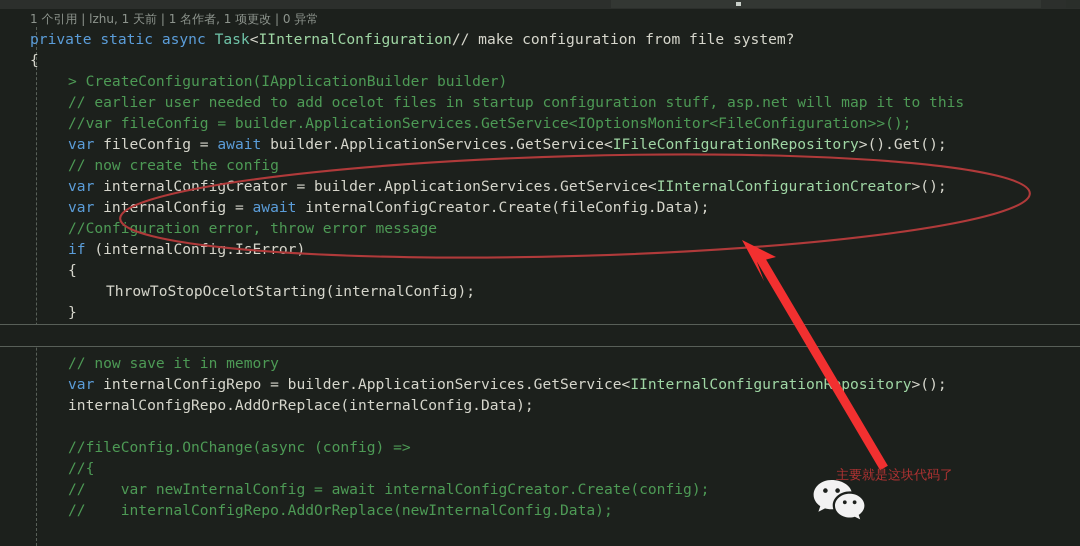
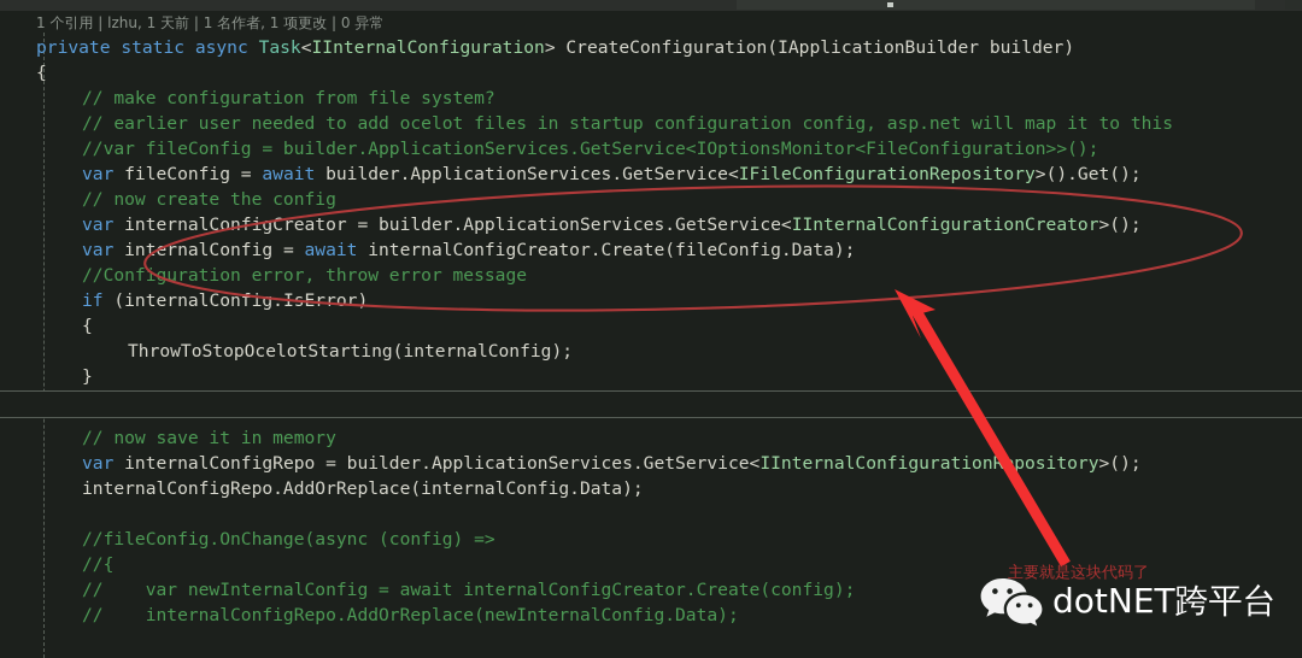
  1 个引用 | lzhu, 1 天前 | 1 名作者, 1 项更改 | 0 异常
- private static async Task<IInternalConfiguration// make configuration from file system?
+ private static async Task<IInternalConfiguration> CreateConfiguration(IApplicationBuilder builder)
  {
- > CreateConfiguration(IApplicationBuilder builder)
+ // make configuration from file system?
- // earlier user needed to add ocelot files in startup configuration stuff, asp.net will map it to this
+ // earlier user needed to add ocelot files in startup configuration config, asp.net will map it to this
  //var fileConfig = builder.ApplicationServices.GetService<IOptionsMonitor<FileConfiguration>>();
  var fileConfig = await builder.ApplicationServices.GetService<IFileConfigurationRepository>().Get();
  // now create the config
  var internalCongCreator = builder.ApplicationServices.GetService<IInternalConfigurationCreator>();
  var internalConfig = await internalConfigCreator.Create(fileConfig.Data);
  //Configuration error, throw error message
  if (internalConfig.rror)
  {
  ThrowToStopOcelotStarting(internalConfig);
  }
  // now save it in memory
  var internalConfigRepo = builder.ApplicationServices.GetService<IInternalConfigurationRpository>();
  internalConfigRepo.AddOrReplace(internalConfig.Data);
  //fileConfig.OnChange(async (config) =>
  //{
  // var newInternalConfig = await internalConfigCreator.Create(config);
  // internalConfigRepo.AddOrReplace(newInternalConfig.Data);
  主要就是这块代码了
+ dotNET跨平台
